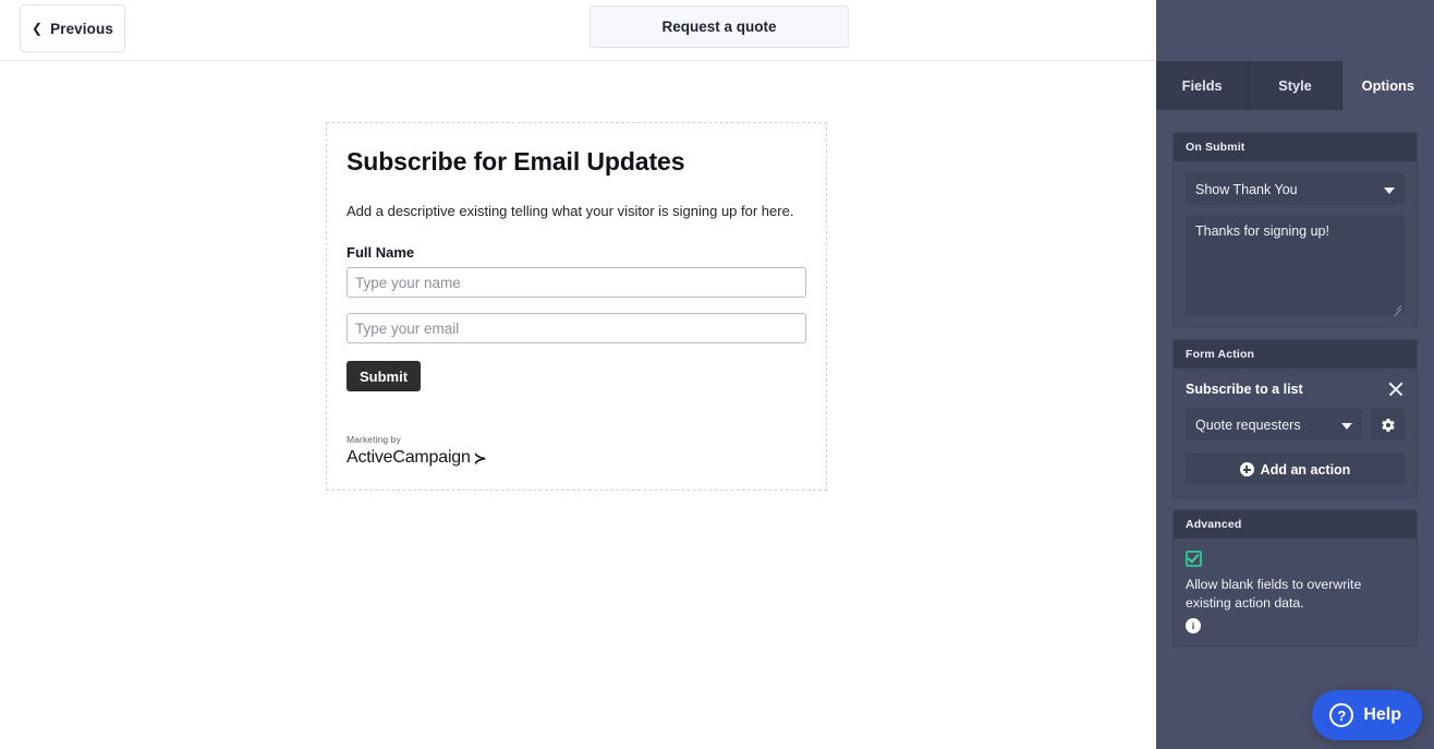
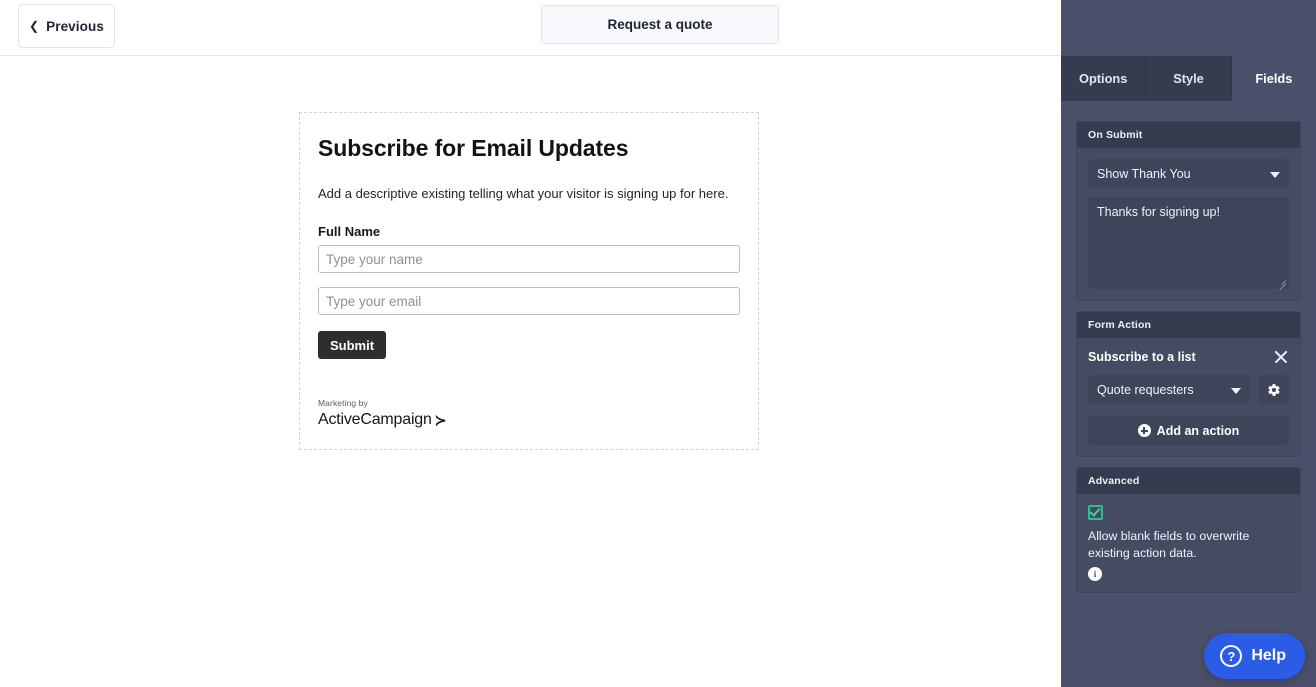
  ❮
  Previous
  Request a quote
  Subscribe for Email Updates
  Add a descriptive existing telling what your visitor is signing up for here.
  Full Name
  Type your name
  Type your email
  Submit
  Marketing by
  ActiveCampaign
  ≻
- Fields
+ Options
  Style
- Options
+ Fields
  On Submit
  Show Thank You
  Thanks for signing up!
  Form Action
  Subscribe to a list
  Quote requesters
  Add an action
  Advanced
  Allow blank fields to overwrite existing action data.
  i
  ?
  Help
